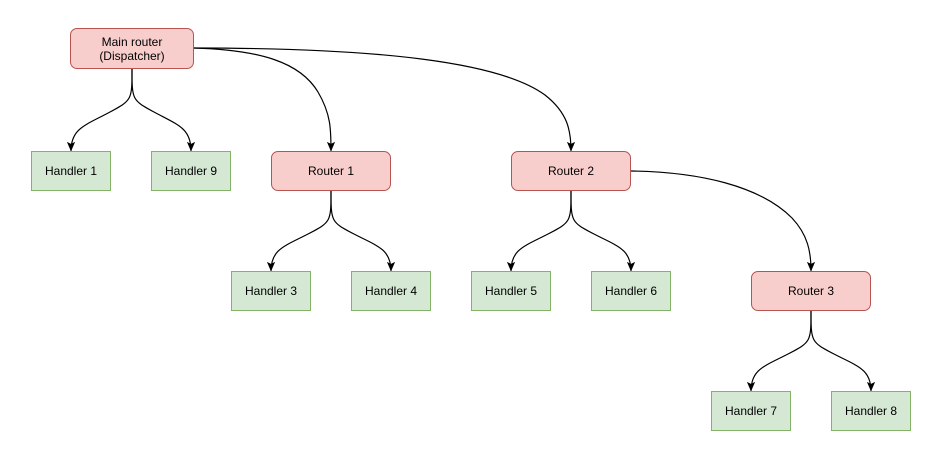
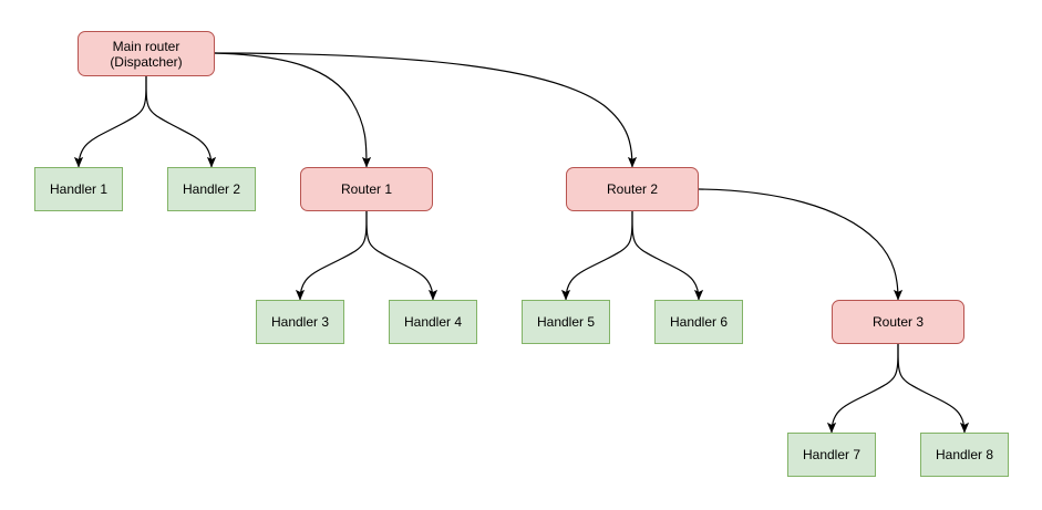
  Main router
  (Dispatcher)
  Handler 1
- Handler 9
+ Handler 2
  Router 1
  Router 2
  Handler 3
  Handler 4
  Handler 5
  Handler 6
  Router 3
  Handler 7
  Handler 8
